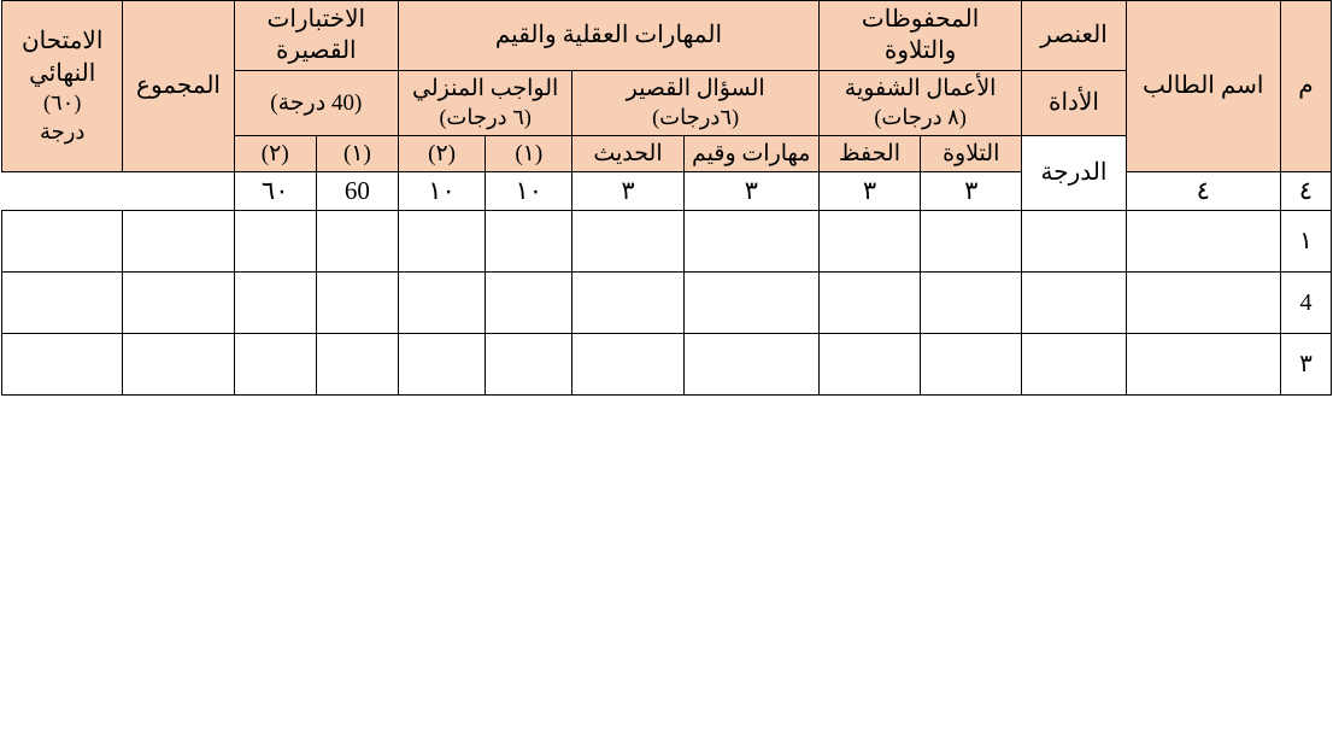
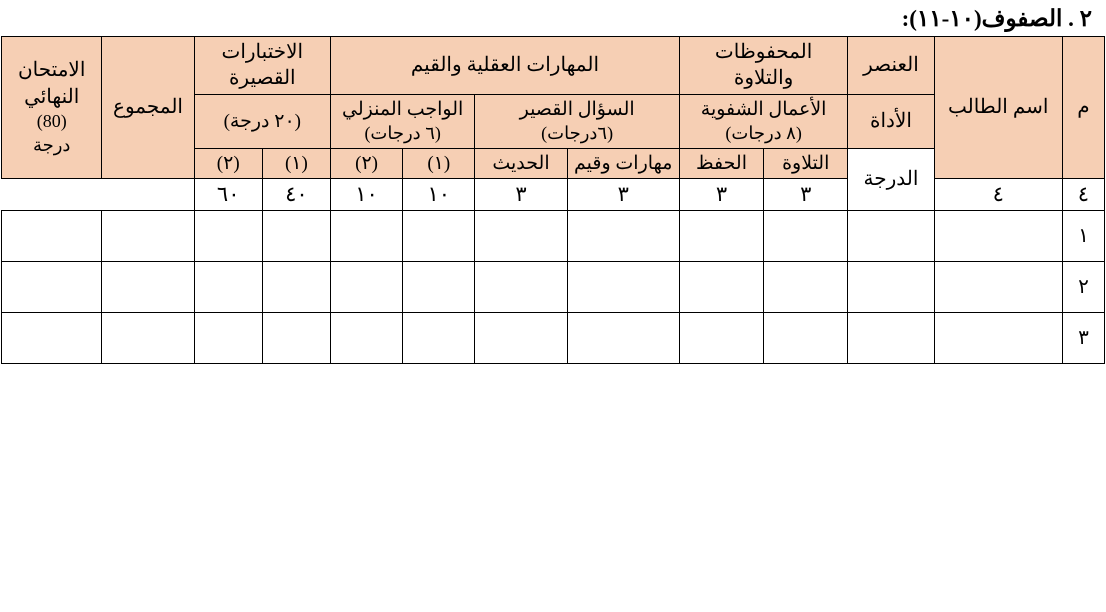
+ ٢ . الصفوف(١٠-١١):
- م	اسم الطالب	العنصر	المحفوظات والتلاوة	المهارات العقلية والقيم	الاختبارات القصيرة	المجموع	الامتحان النهائي (٦٠) درجة
+ م	اسم الطالب	العنصر	المحفوظات والتلاوة	المهارات العقلية والقيم	الاختبارات القصيرة	المجموع	الامتحان النهائي (80) درجة
- الأداة	الأعمال الشفوية (٨ درجات)	السؤال القصير (٦درجات)	الواجب المنزلي (٦ درجات)	(40 درجة)
+ الأداة	الأعمال الشفوية (٨ درجات)	السؤال القصير (٦درجات)	الواجب المنزلي (٦ درجات)	(٢٠ درجة)
  الدرجة	التلاوة	الحفظ	مهارات وقيم	الحديث	(١)	(٢)	(١)	(٢)
- ٤	٤	٣	٣	٣	٣	١٠	١٠	60	٦٠
+ ٤	٤	٣	٣	٣	٣	١٠	١٠	٤٠	٦٠
  ١
- 4
+ ٢
  ٣
